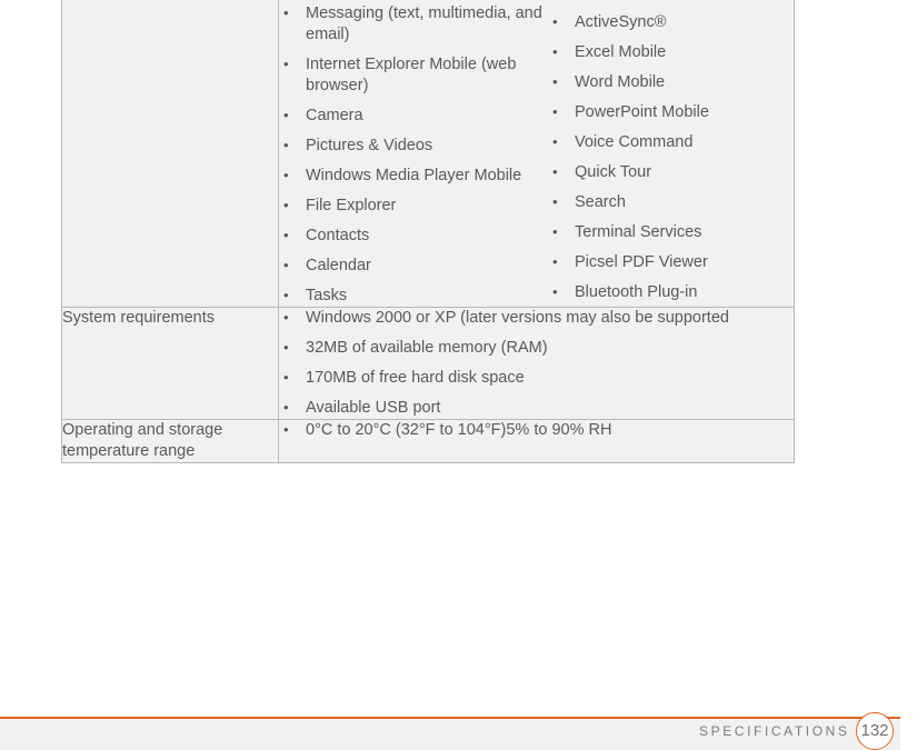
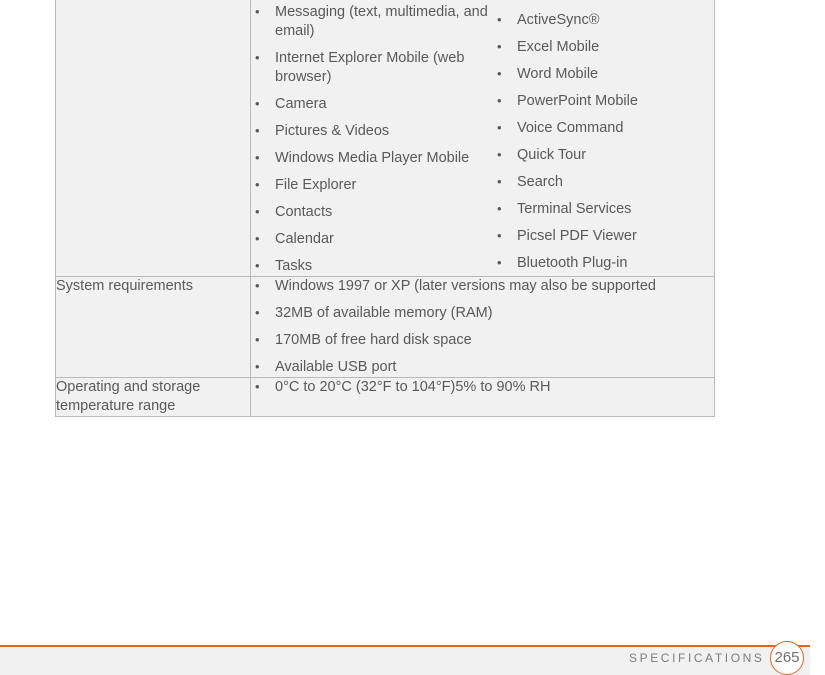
  	Messaging (text, multimedia, and email) Internet Explorer Mobile (web browser) Camera Pictures & Videos Windows Media Player Mobile File Explorer Contacts Calendar Tasks ActiveSync® Excel Mobile Word Mobile PowerPoint Mobile Voice Command Quick Tour Search Terminal Services Picsel PDF Viewer Bluetooth Plug-in
- System requirements	Windows 2000 or XP (later versions may also be supported 32MB of available memory (RAM) 170MB of free hard disk space Available USB port
+ System requirements	Windows 1997 or XP (later versions may also be supported 32MB of available memory (RAM) 170MB of free hard disk space Available USB port
  Operating and storage temperature range	0°C to 20°C (32°F to 104°F)5% to 90% RH
  SPECIFICATIONS
- 132
+ 265
